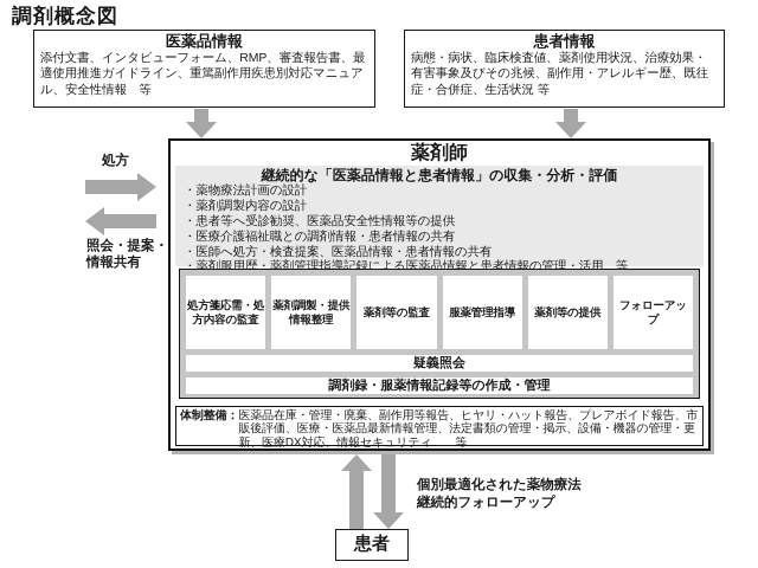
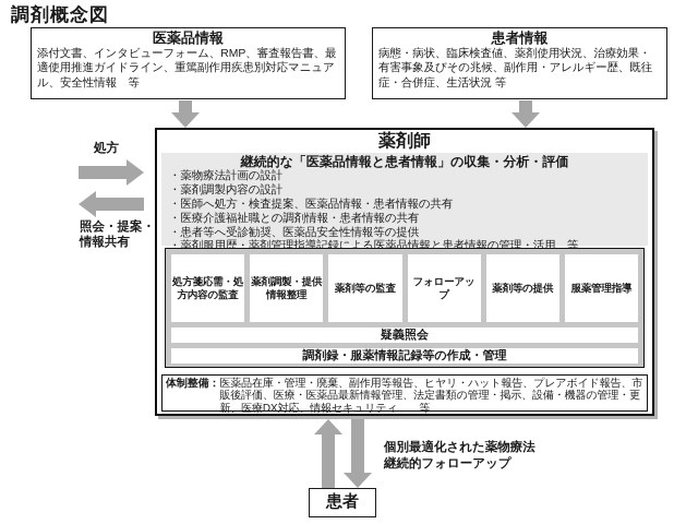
  調剤概念図
  医薬品情報
  添付文書、インタビューフォーム、RMP、審査報告書、最適使用推進ガイドライン、重篤副作用疾患別対応マニュアル、安全性情報 等
  患者情報
  病態・病状、臨床検査値、薬剤使用状況、治療効果・有害事象及びその兆候、副作用・アレルギー歴、既往症・合併症、生活状況 等
  処方
  照会・提案・
  情報共有
  薬剤師
  継続的な「医薬品情報と患者情報」の収集・分析・評価
  ・薬物療法計画の設計
  ・薬剤調製内容の設計
- ・患者等へ受診勧奨、医薬品安全性情報等の提供
+ ・医師へ処方・検査提案、医薬品情報・患者情報の共有
  ・医療介護福祉職との調剤情報・患者情報の共有
- ・医師へ処方・検査提案、医薬品情報・患者情報の共有
+ ・患者等へ受診勧奨、医薬品安全性情報等の提供
  ・薬剤服用歴・薬剤管理指導記録による医薬品情報と患者情報の管理・活用 等
  処方箋応需・処方内容の監査
  薬剤調製・提供情報整理
  薬剤等の監査
- 服薬管理指導
+ フォローアップ
  薬剤等の提供
- フォローアップ
+ 服薬管理指導
  疑義照会
  調剤録・服薬情報記録等の作成・管理
  体制整備：
  医薬品在庫・管理・廃棄、副作用等報告、ヒヤリ・ハット報告、プレアボイド報告、市販後評価、医療・医薬品最新情報管理、法定書類の管理・掲示、設備・機器の管理・更新、医療DX対応、情報セキュリティ 等
  患者
  個別最適化された薬物療法
  継続的フォローアップ
